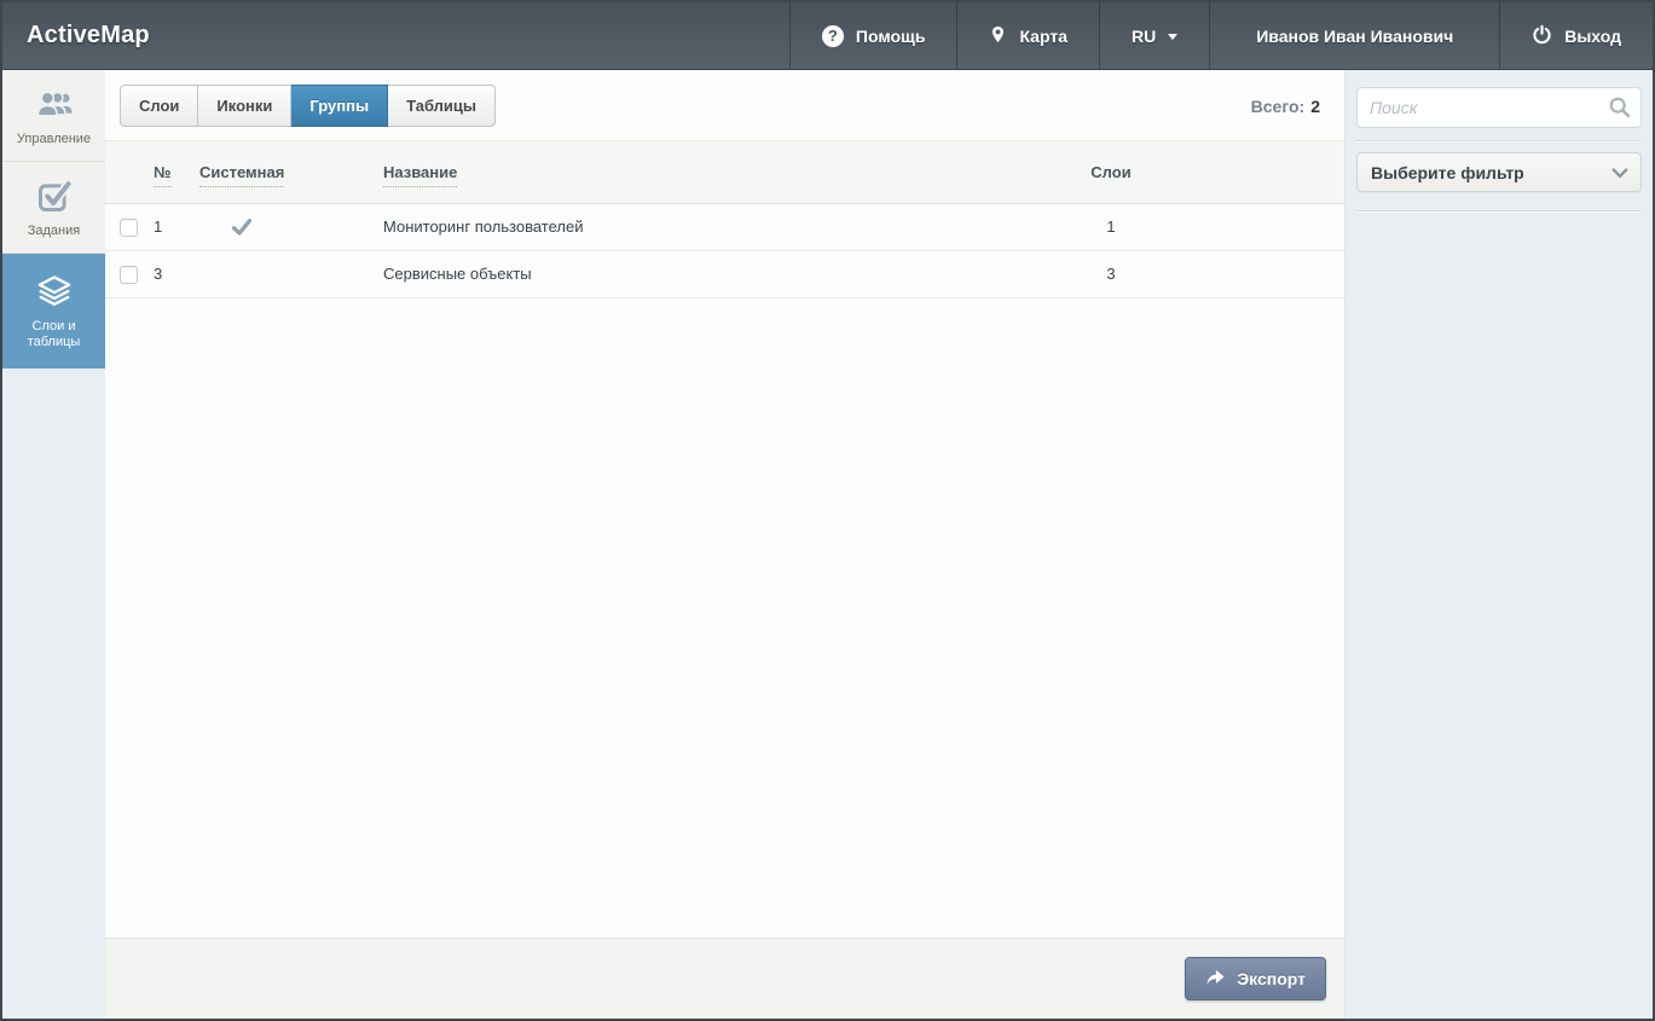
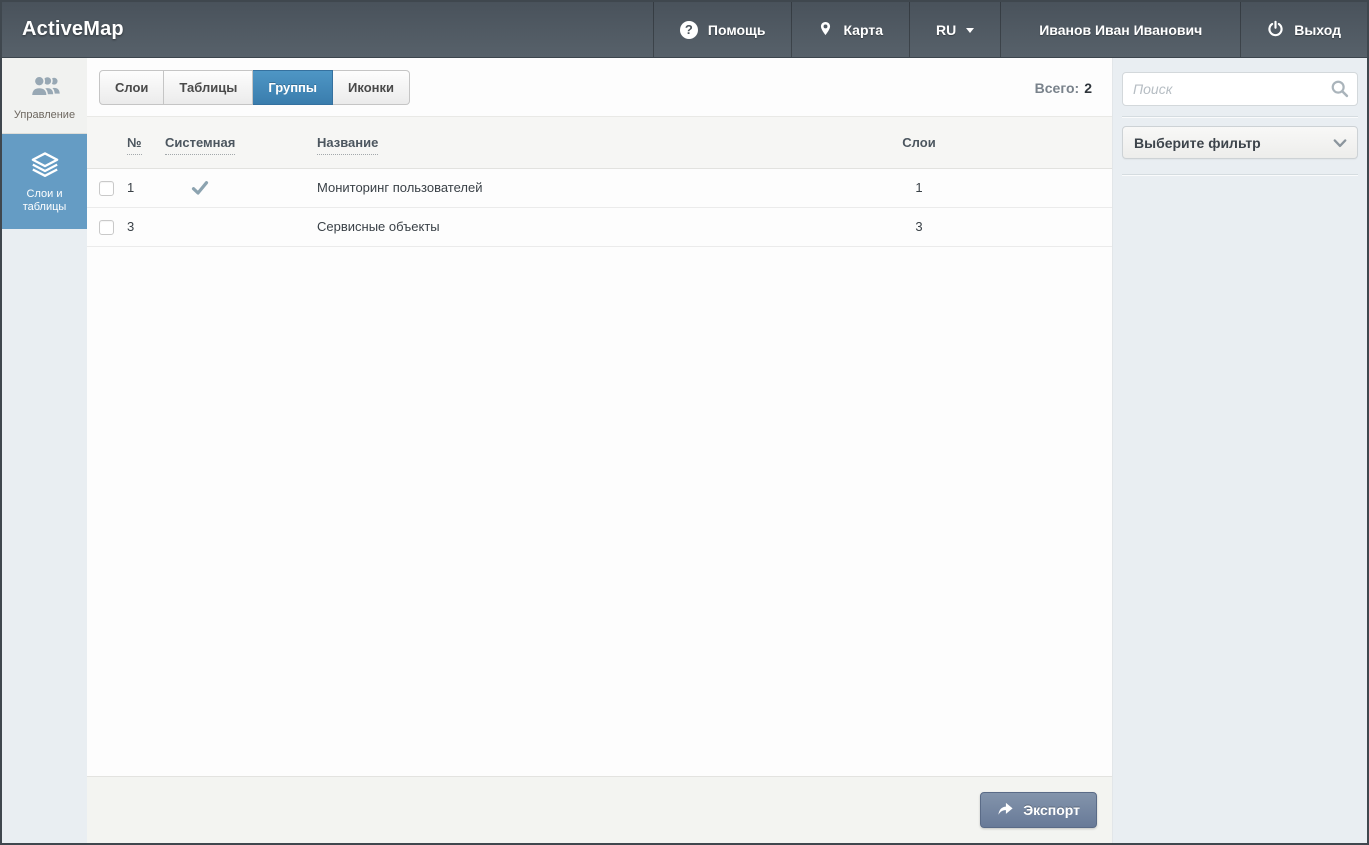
  ActiveMap
  ?
  Помощь
  Карта
  RU
  Иванов Иван Иванович
  Выход
  Управление
- Задания
  Слои и таблицы
  Слои
- Иконки
+ Таблицы
  Группы
- Таблицы
+ Иконки
  Всего: 2
  	№	Системная	Название	Слои
  	1		Мониторинг пользователей	1
  	3		Сервисные объекты	3
  Экспорт
  Поиск
  Выберите фильтр
